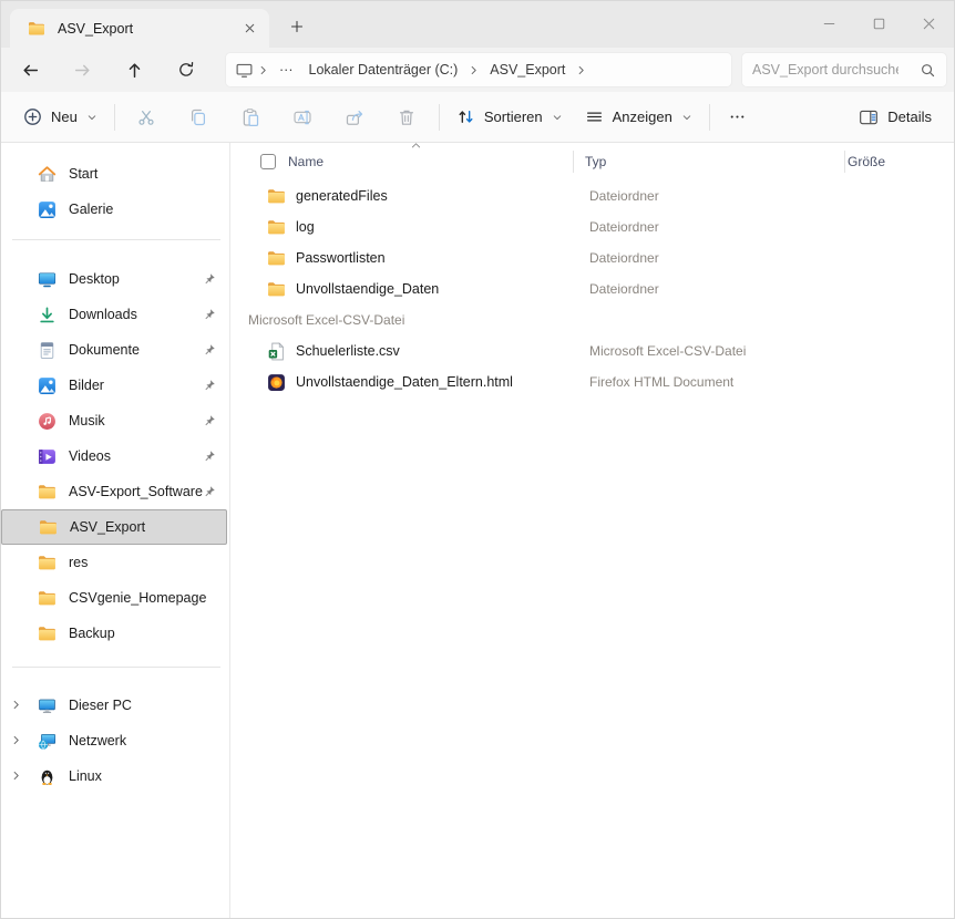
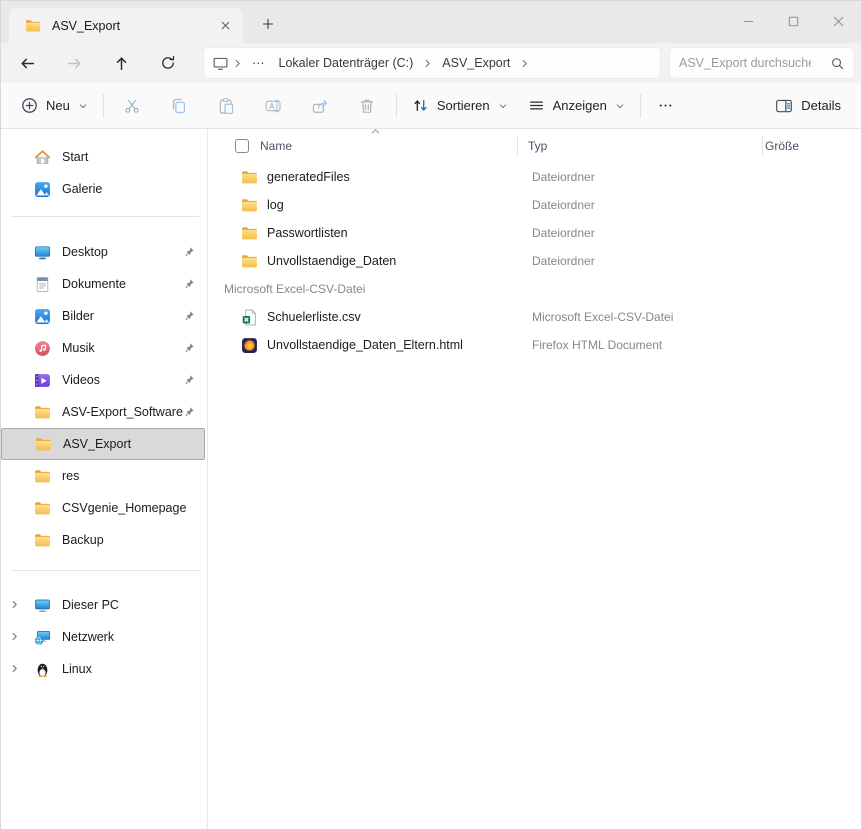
  ASV_Export
  ···
  Lokaler Datenträger (C:)
  ASV_Export
  ASV_Export durchsuch
  Neu
  Sortieren
  Anzeigen
  Details
  Start
  Galerie
  Desktop
- Downloads
  Dokumente
  Bilder
  Musik
  Videos
  ASV-Export_Software
  ASV_Export
  res
  CSVgenie_Homepage
  Backup
  Dieser PC
  Netzwerk
  Linux
  Name
  Typ
  Größe
  generatedFiles
  Dateiordner
  log
  Dateiordner
  Passwortlisten
  Dateiordner
  Unvollstaendige_Daten
  Dateiordner
  Microsoft Excel-CSV-Datei
  Schuelerliste.csv
  Microsoft Excel-CSV-Datei
  Unvollstaendige_Daten_Eltern.html
  Firefox HTML Document
